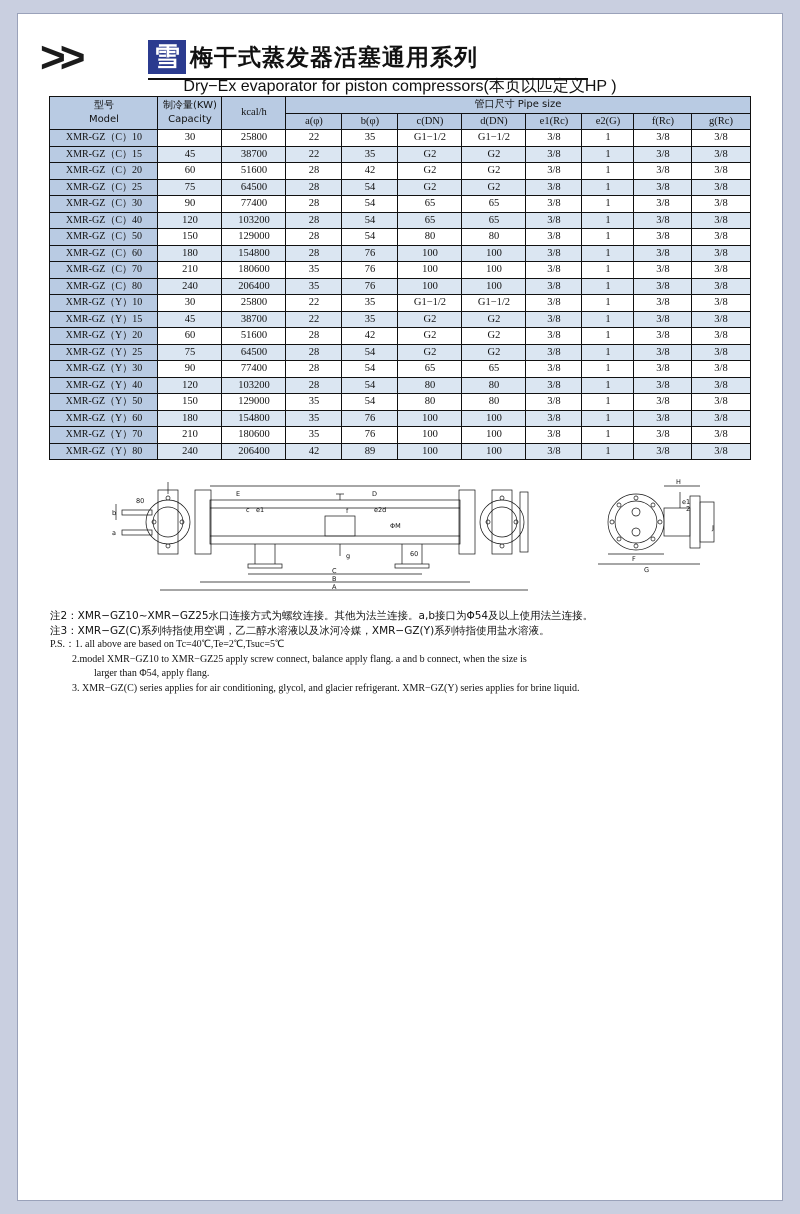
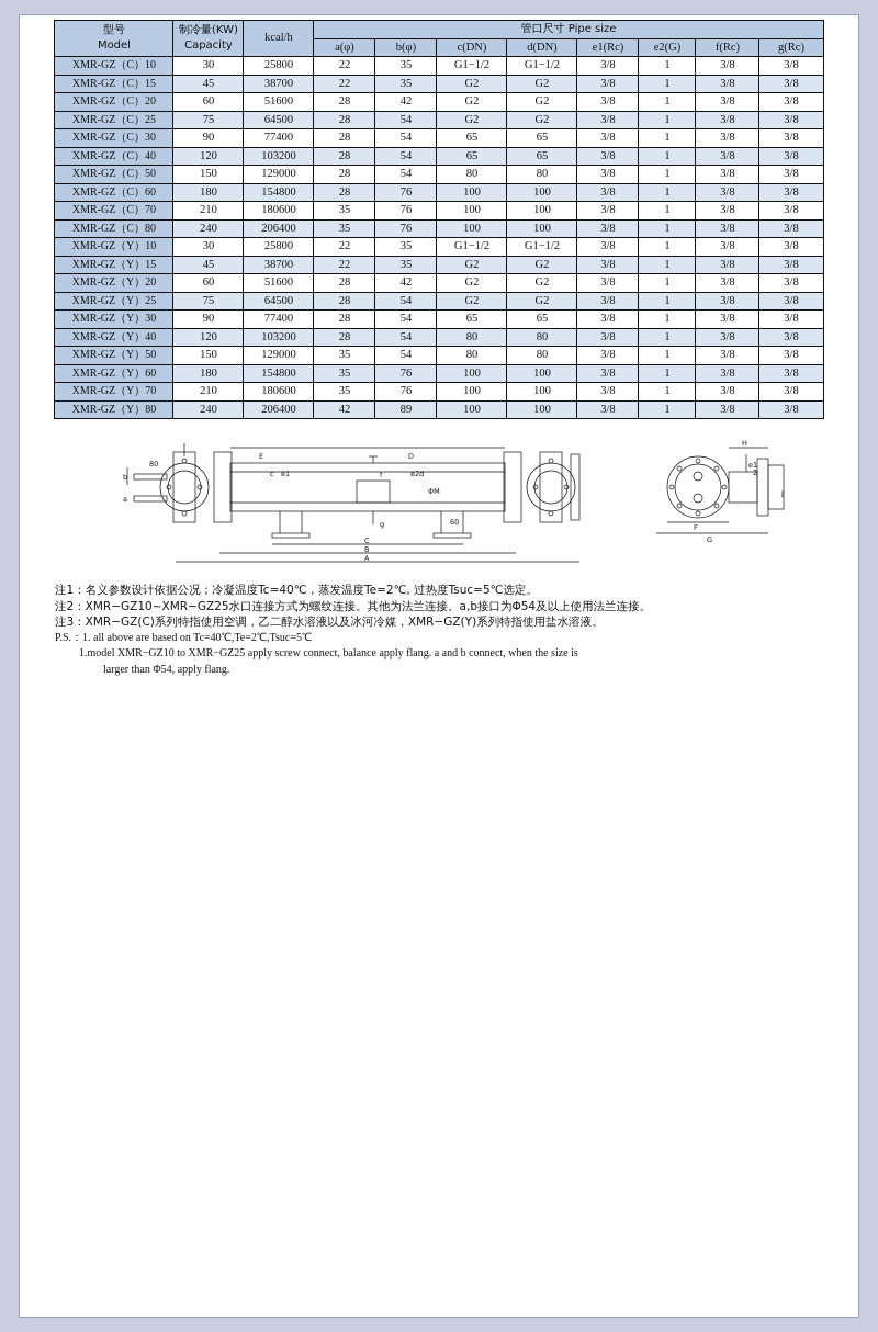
- >>
- 雪
- 梅干式蒸发器活塞通用系列
- Dry−Ex evaporator for piston compressors(本页以匹定义HP )
  型号 Model	制冷量(KW) Capacity	kcal/h	管口尺寸 Pipe size
  a(φ)	b(φ)	c(DN)	d(DN)	e1(Rc)	e2(G)	f(Rc)	g(Rc)
  XMR-GZ（C）10	30	25800	22	35	G1−1/2	G1−1/2	3/8	1	3/8	3/8
  XMR-GZ（C）15	45	38700	22	35	G2	G2	3/8	1	3/8	3/8
  XMR-GZ（C）20	60	51600	28	42	G2	G2	3/8	1	3/8	3/8
  XMR-GZ（C）25	75	64500	28	54	G2	G2	3/8	1	3/8	3/8
  XMR-GZ（C）30	90	77400	28	54	65	65	3/8	1	3/8	3/8
  XMR-GZ（C）40	120	103200	28	54	65	65	3/8	1	3/8	3/8
  XMR-GZ（C）50	150	129000	28	54	80	80	3/8	1	3/8	3/8
  XMR-GZ（C）60	180	154800	28	76	100	100	3/8	1	3/8	3/8
  XMR-GZ（C）70	210	180600	35	76	100	100	3/8	1	3/8	3/8
  XMR-GZ（C）80	240	206400	35	76	100	100	3/8	1	3/8	3/8
  XMR-GZ（Y）10	30	25800	22	35	G1−1/2	G1−1/2	3/8	1	3/8	3/8
  XMR-GZ（Y）15	45	38700	22	35	G2	G2	3/8	1	3/8	3/8
  XMR-GZ（Y）20	60	51600	28	42	G2	G2	3/8	1	3/8	3/8
  XMR-GZ（Y）25	75	64500	28	54	G2	G2	3/8	1	3/8	3/8
  XMR-GZ（Y）30	90	77400	28	54	65	65	3/8	1	3/8	3/8
  XMR-GZ（Y）40	120	103200	28	54	80	80	3/8	1	3/8	3/8
  XMR-GZ（Y）50	150	129000	35	54	80	80	3/8	1	3/8	3/8
  XMR-GZ（Y）60	180	154800	35	76	100	100	3/8	1	3/8	3/8
  XMR-GZ（Y）70	210	180600	35	76	100	100	3/8	1	3/8	3/8
  XMR-GZ（Y）80	240	206400	42	89	100	100	3/8	1	3/8	3/8
  E
  D
  e1
  f
  e2d
  c
  b
  a
  80
  ΦM
  g
  60
  C
  B
  A
  H
  e1
  2
  J
  F
  G
+ 注1：名义参数设计依据公况；冷凝温度Tc=40℃，蒸发温度Te=2℃, 过热度Tsuc=5℃选定。
  注2：XMR−GZ10~XMR−GZ25水口连接方式为螺纹连接。其他为法兰连接。a,b接口为Φ54及以上使用法兰连接。
  注3：XMR−GZ(C)系列特指使用空调，乙二醇水溶液以及冰河冷媒，XMR−GZ(Y)系列特指使用盐水溶液。
  P.S.：1. all above are based on Tc=40℃,Te=2℃,Tsuc=5℃
- 2.model XMR−GZ10 to XMR−GZ25 apply screw connect, balance apply flang. a and b connect, when the size is
+ 1.model XMR−GZ10 to XMR−GZ25 apply screw connect, balance apply flang. a and b connect, when the size is
  larger than Φ54, apply flang.
- 3. XMR−GZ(C) series applies for air conditioning, glycol, and glacier refrigerant. XMR−GZ(Y) series applies for brine liquid.
